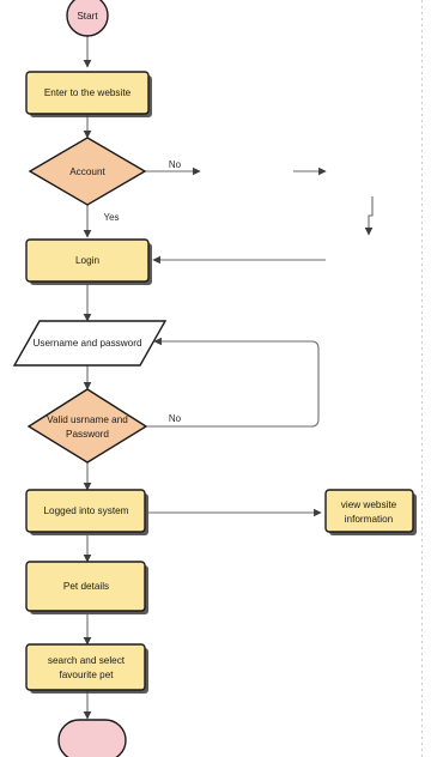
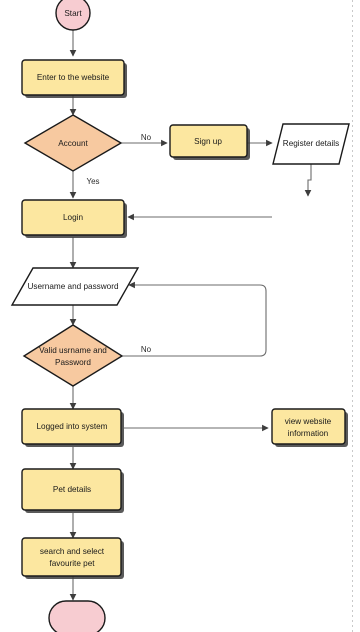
  Start
  Enter to the website
  Account
  No
  Yes
+ Sign up
+ Register details
  Login
  Username and password
  Valid usrname and
  Password
  No
  Logged into system
  view website
  information
  Pet details
  search and select
  favourite pet
